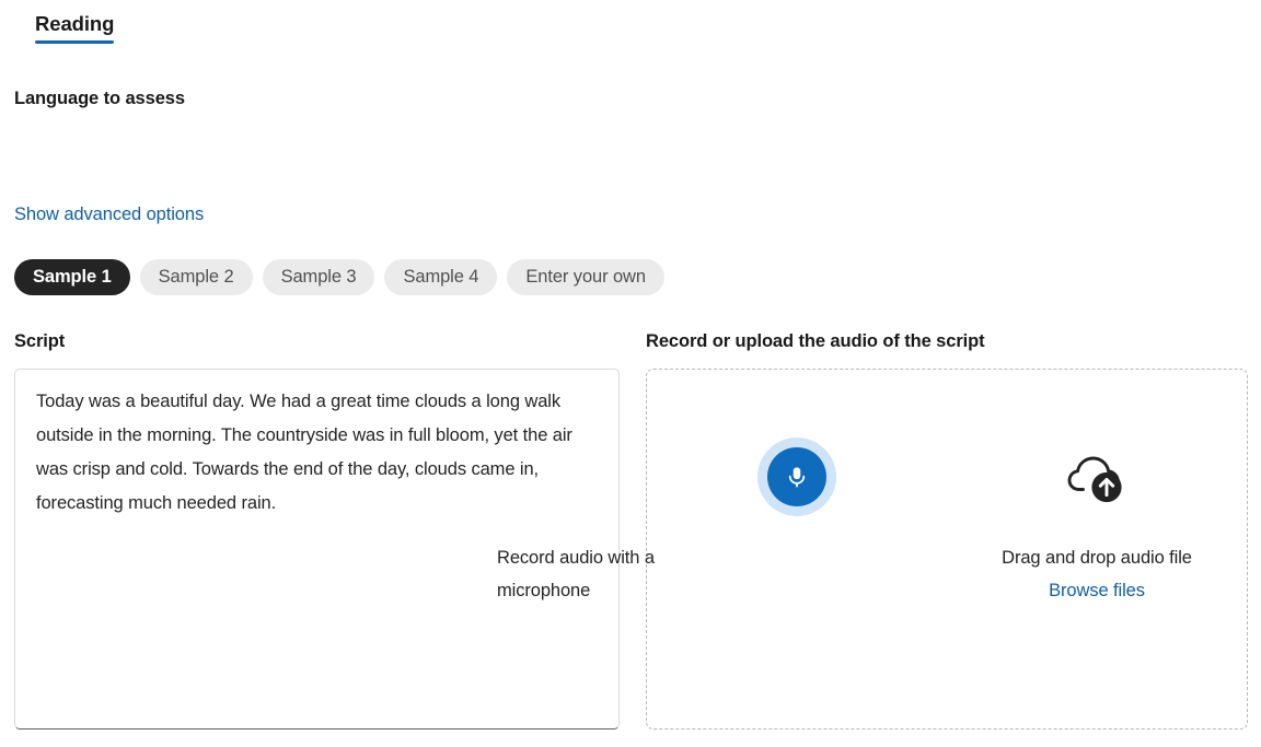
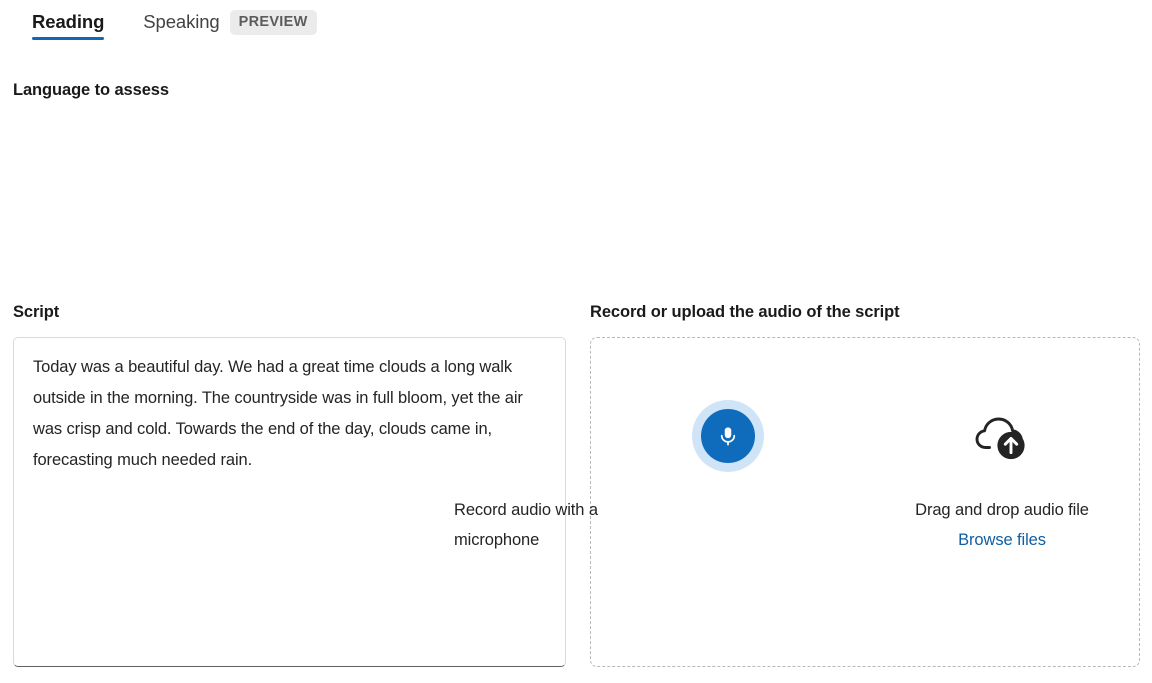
  Reading
+ Speaking
+ PREVIEW
  Language to assess
- Show advanced options
- Sample 1
- Sample 2
- Sample 3
- Sample 4
- Enter your own
  Script
  Today was a beautiful day. We had a great time clouds a long walk outside in the morning. The countryside was in full bloom, yet the air was crisp and cold. Towards the end of the day, clouds came in, forecasting much needed rain.
  Record or upload the audio of the script
  Record audio with a microphone
  Drag and drop audio file
  Browse files
